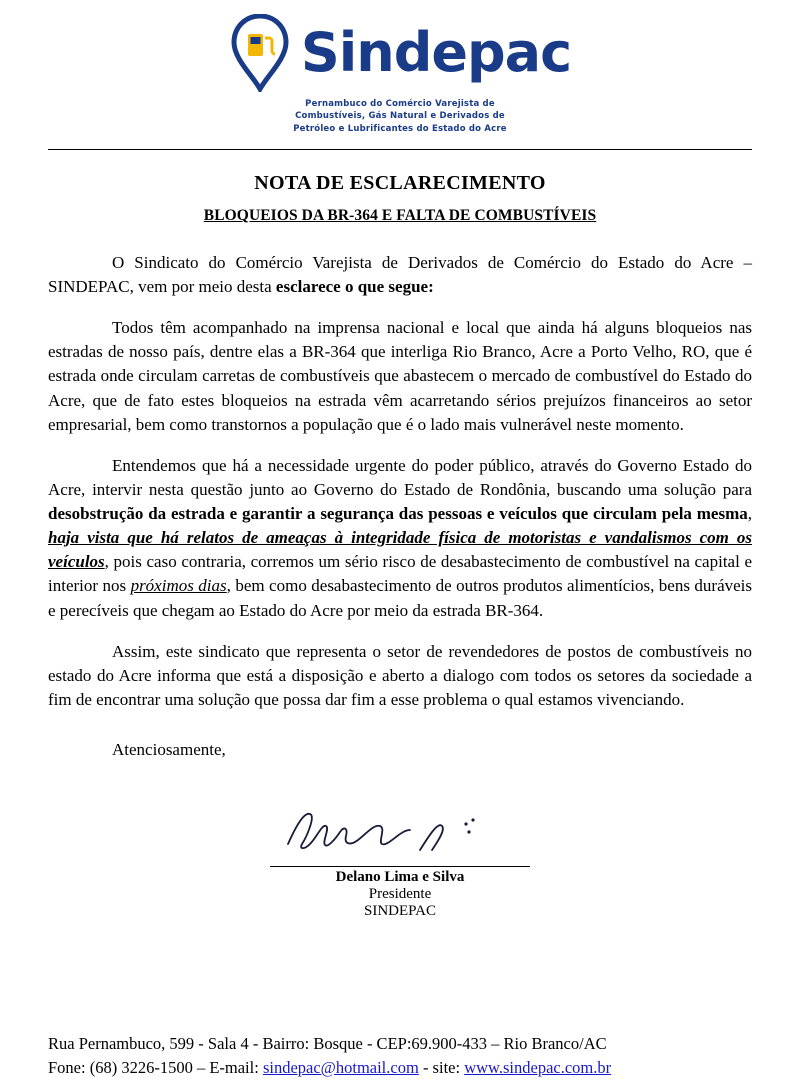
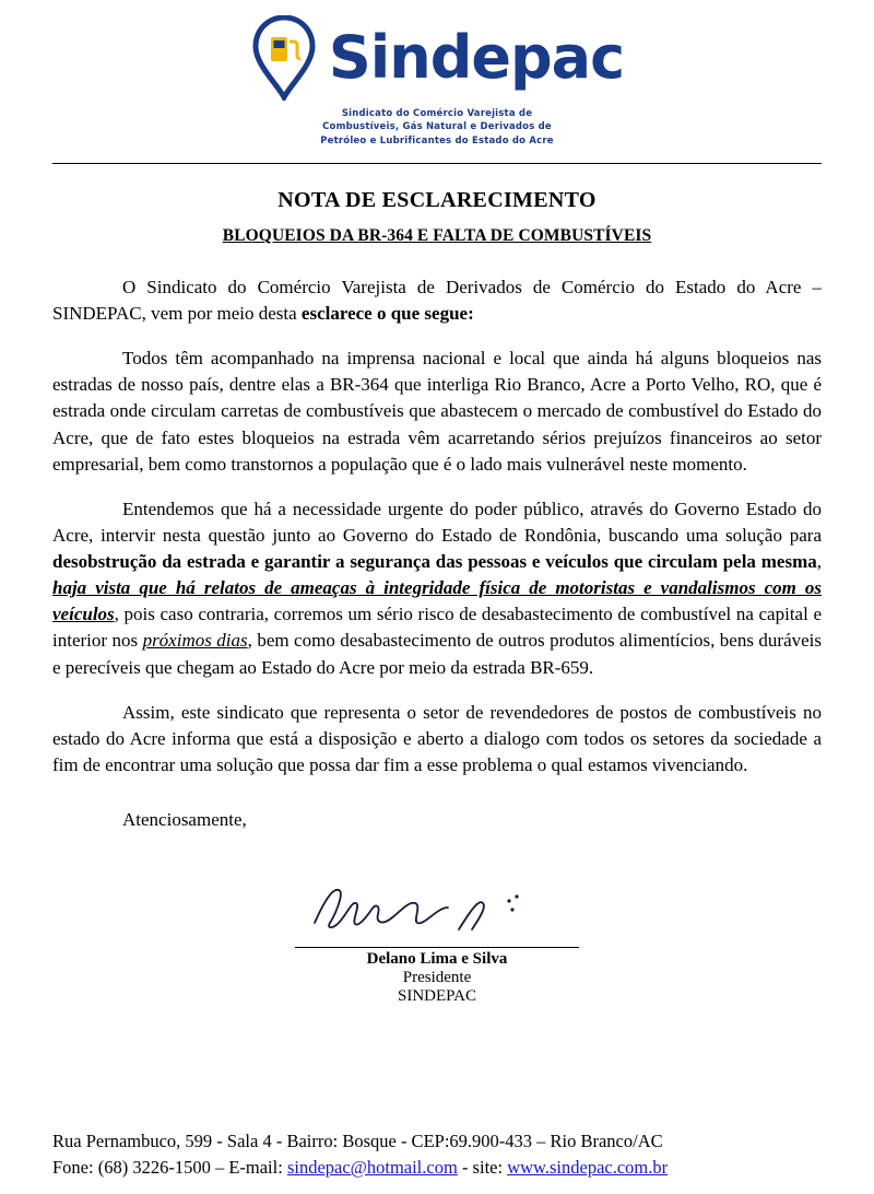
  Sindepac
- Pernambuco do Comércio Varejista de
+ Sindicato do Comércio Varejista de
  Combustíveis, Gás Natural e Derivados de
  Petróleo e Lubrificantes do Estado do Acre
  NOTA DE ESCLARECIMENTO
  BLOQUEIOS DA BR-364 E FALTA DE COMBUSTÍVEIS
  O Sindicato do Comércio Varejista de Derivados de Comércio do Estado do Acre – SINDEPAC, vem por meio desta esclarece o que segue:
  Todos têm acompanhado na imprensa nacional e local que ainda há alguns bloqueios nas estradas de nosso país, dentre elas a BR-364 que interliga Rio Branco, Acre a Porto Velho, RO, que é estrada onde circulam carretas de combustíveis que abastecem o mercado de combustível do Estado do Acre, que de fato estes bloqueios na estrada vêm acarretando sérios prejuízos financeiros ao setor empresarial, bem como transtornos a população que é o lado mais vulnerável neste momento.
- Entendemos que há a necessidade urgente do poder público, através do Governo Estado do Acre, intervir nesta questão junto ao Governo do Estado de Rondônia, buscando uma solução para desobstrução da estrada e garantir a segurança das pessoas e veículos que circulam pela mesma, haja vista que há relatos de ameaças à integridade física de motoristas e vandalismos com os veículos, pois caso contraria, corremos um sério risco de desabastecimento de combustível na capital e interior nos próximos dias, bem como desabastecimento de outros produtos alimentícios, bens duráveis e perecíveis que chegam ao Estado do Acre por meio da estrada BR-364.
+ Entendemos que há a necessidade urgente do poder público, através do Governo Estado do Acre, intervir nesta questão junto ao Governo do Estado de Rondônia, buscando uma solução para desobstrução da estrada e garantir a segurança das pessoas e veículos que circulam pela mesma, haja vista que há relatos de ameaças à integridade física de motoristas e vandalismos com os veículos, pois caso contraria, corremos um sério risco de desabastecimento de combustível na capital e interior nos próximos dias, bem como desabastecimento de outros produtos alimentícios, bens duráveis e perecíveis que chegam ao Estado do Acre por meio da estrada BR-659.
  Assim, este sindicato que representa o setor de revendedores de postos de combustíveis no estado do Acre informa que está a disposição e aberto a dialogo com todos os setores da sociedade a fim de encontrar uma solução que possa dar fim a esse problema o qual estamos vivenciando.
  Atenciosamente,
  Delano Lima e Silva
  Presidente
  SINDEPAC
  Rua Pernambuco, 599 - Sala 4 - Bairro: Bosque - CEP:69.900-433 – Rio Branco/AC
  Fone: (68) 3226-1500 – E-mail: sindepac@hotmail.com - site: www.sindepac.com.br
